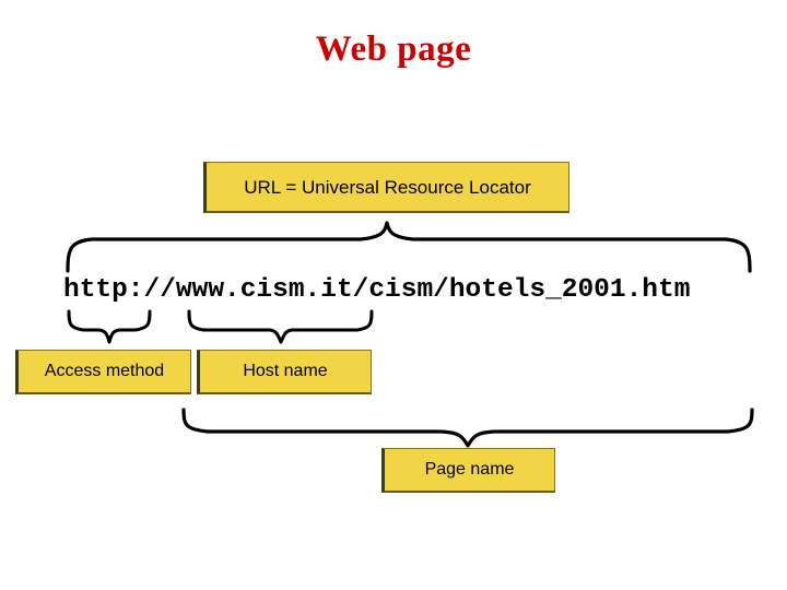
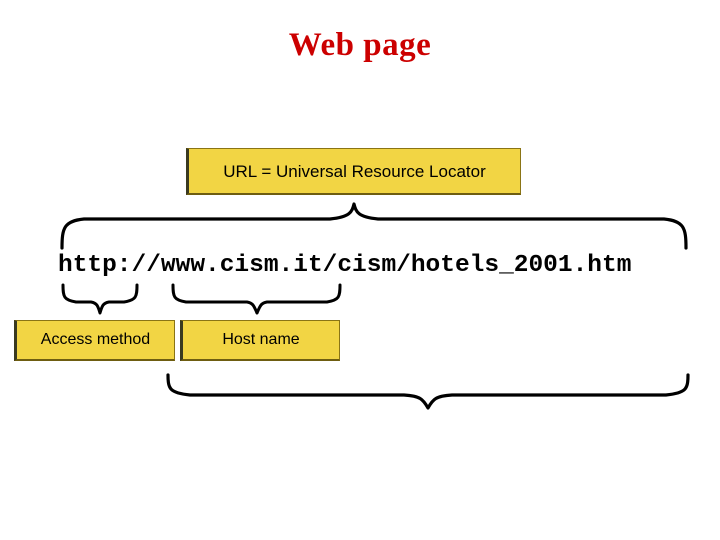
  Web page
  URL = Universal Resource Locator
  http://www.cism.it/cism/hotels_2001.htm
  Access method
  Host name
- Page name
